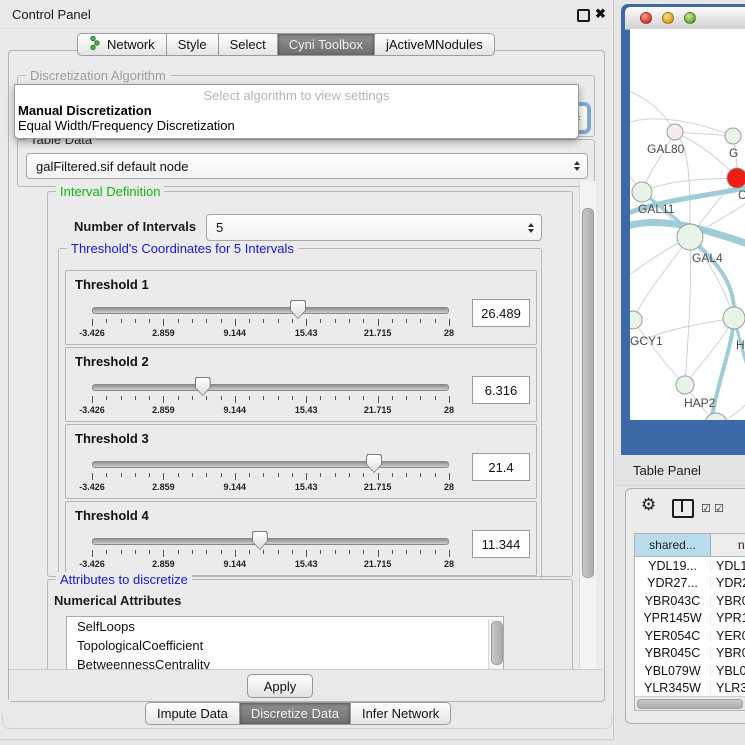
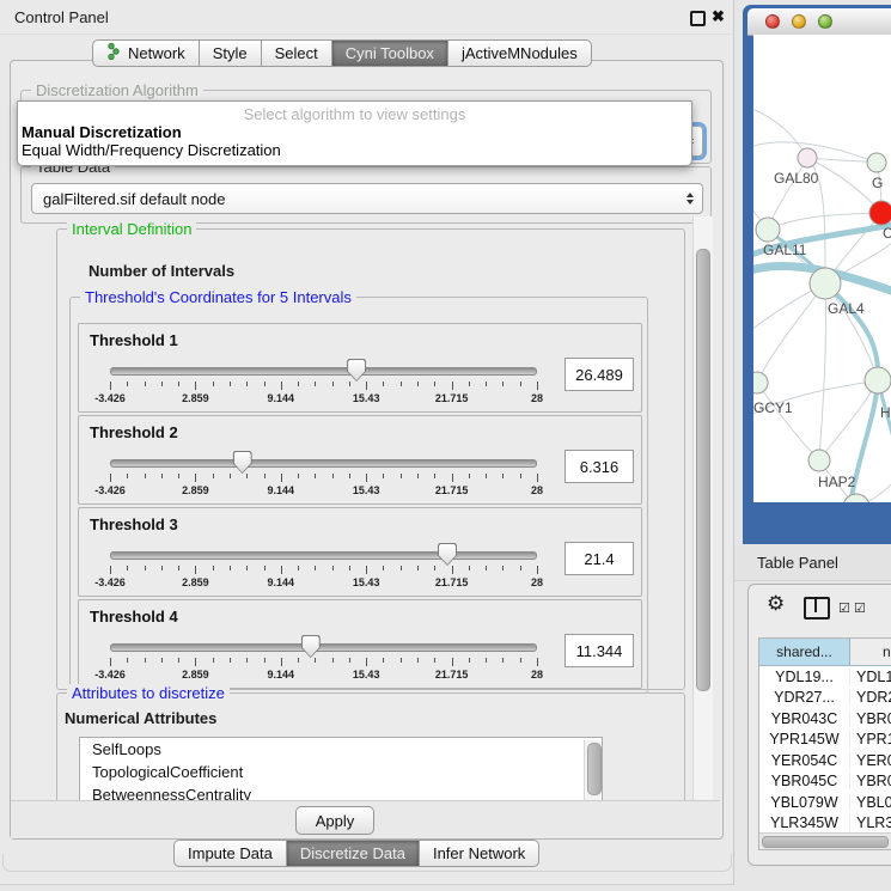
  Control Panel
  ✖
  Network
  Style
  Select
  Cyni Toolbox
  jActiveMNodules
  Discretization Algorithm
  Table Data
  galFiltered.sif default node
  Interval Definition
  Number of Intervals
- 5
  Threshold's Coordinates for 5 Intervals
  Threshold 1
  -3.426
  2.859
  9.144
  15.43
  21.715
  28
  26.489
  Threshold 2
  -3.426
  2.859
  9.144
  15.43
  21.715
  28
  6.316
  Threshold 3
  -3.426
  2.859
  9.144
  15.43
  21.715
  28
  21.4
  Threshold 4
  -3.426
  2.859
  9.144
  15.43
  21.715
  28
  11.344
  Attributes to discretize
  Numerical Attributes
  SelfLoops
  TopologicalCoefficient
  BetweennessCentrality
  Apply
  Select algorithm to view settings
  Manual Discretization
  Equal Width/Frequency Discretization
  Impute Data
  Discretize Data
  Infer Network
  GAL80
  G
  C
  GAL11
  GAL4
  GCY1
  H
  HAP2
  Table Panel
  ⚙
  ☑
  ☑
  shared...
  n
  YDL19...
  YDL1
  YDR27...
  YDR
  YBR043C
  YBR
  YPR145W
  YPR
  YER054C
  YER
  YBR045C
  YBR
  YBL079W
  YBL0
  YLR345W
  YLR3
